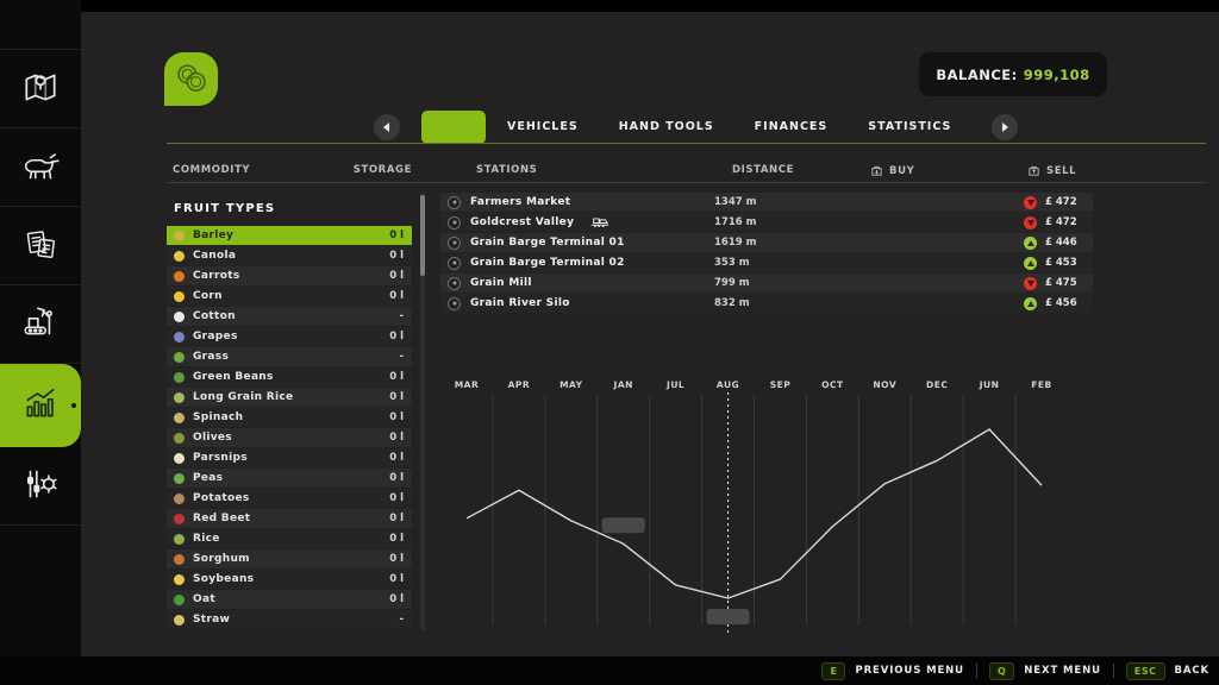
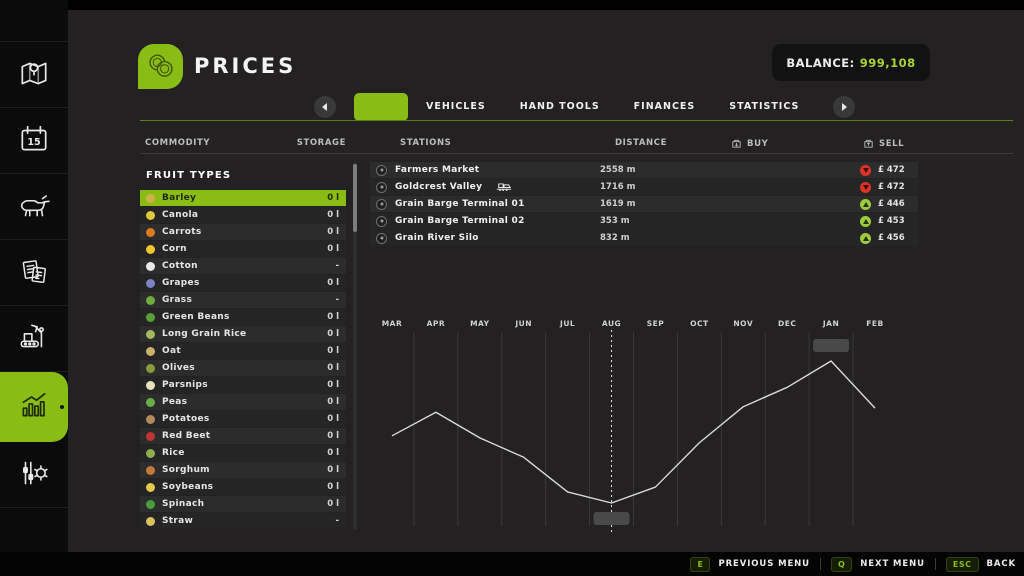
+ 15
+ PRICES
  BALANCE:
  999,108
  VEHICLES
  HAND TOOLS
  FINANCES
  STATISTICS
  COMMODITY
  STORAGE
  STATIONS
  DISTANCE
  BUY
  SELL
  FRUIT TYPES
  Barley
  0 l
  Canola
  0 l
  Carrots
  0 l
  Corn
  0 l
  Cotton
  -
  Grapes
  0 l
  Grass
  -
  Green Beans
  0 l
  Long Grain Rice
  0 l
- Spinach
+ Oat
  0 l
  Olives
  0 l
  Parsnips
  0 l
  Peas
  0 l
  Potatoes
  0 l
  Red Beet
  0 l
  Rice
  0 l
  Sorghum
  0 l
  Soybeans
  0 l
- Oat
+ Spinach
  0 l
  Straw
  -
  Farmers Market
- 1347 m
+ 2558 m
  £ 472
  Goldcrest Valley
  1716 m
  £ 472
  Grain Barge Terminal 01
  1619 m
  £ 446
  Grain Barge Terminal 02
  353 m
  £ 453
- Grain Mill
- 799 m
- £ 475
  Grain River Silo
  832 m
  £ 456
  MAR
  APR
  MAY
- JAN
+ JUN
  JUL
  AUG
  SEP
  OCT
  NOV
  DEC
- JUN
+ JAN
  FEB
  E
  PREVIOUS MENU
  Q
  NEXT MENU
  ESC
  BACK
